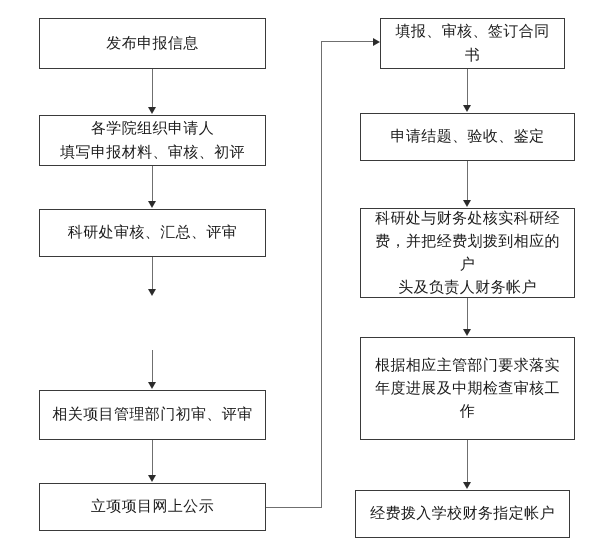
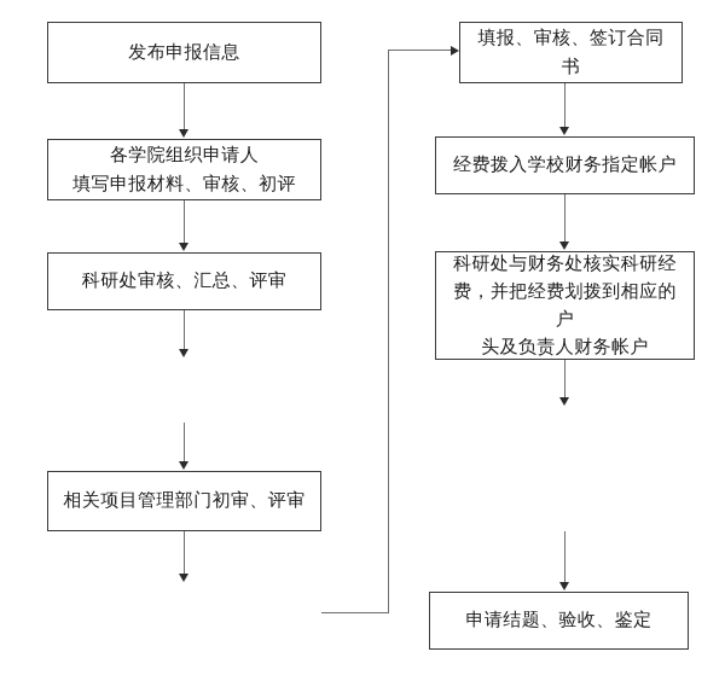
  发布申报信息
  各学院组织申请人
  填写申报材料、审核、初评
  科研处审核、汇总、评审
  相关项目管理部门初审、评审
- 立项项目网上公示
  填报、审核、签订合同书
- 申请结题、验收、鉴定
+ 经费拨入学校财务指定帐户
  科研处与财务处核实科研经
  费，并把经费划拨到相应的户
  头及负责人财务帐户
- 根据相应主管部门要求落实
- 年度进展及中期检查审核工
- 作
- 经费拨入学校财务指定帐户
+ 申请结题、验收、鉴定
